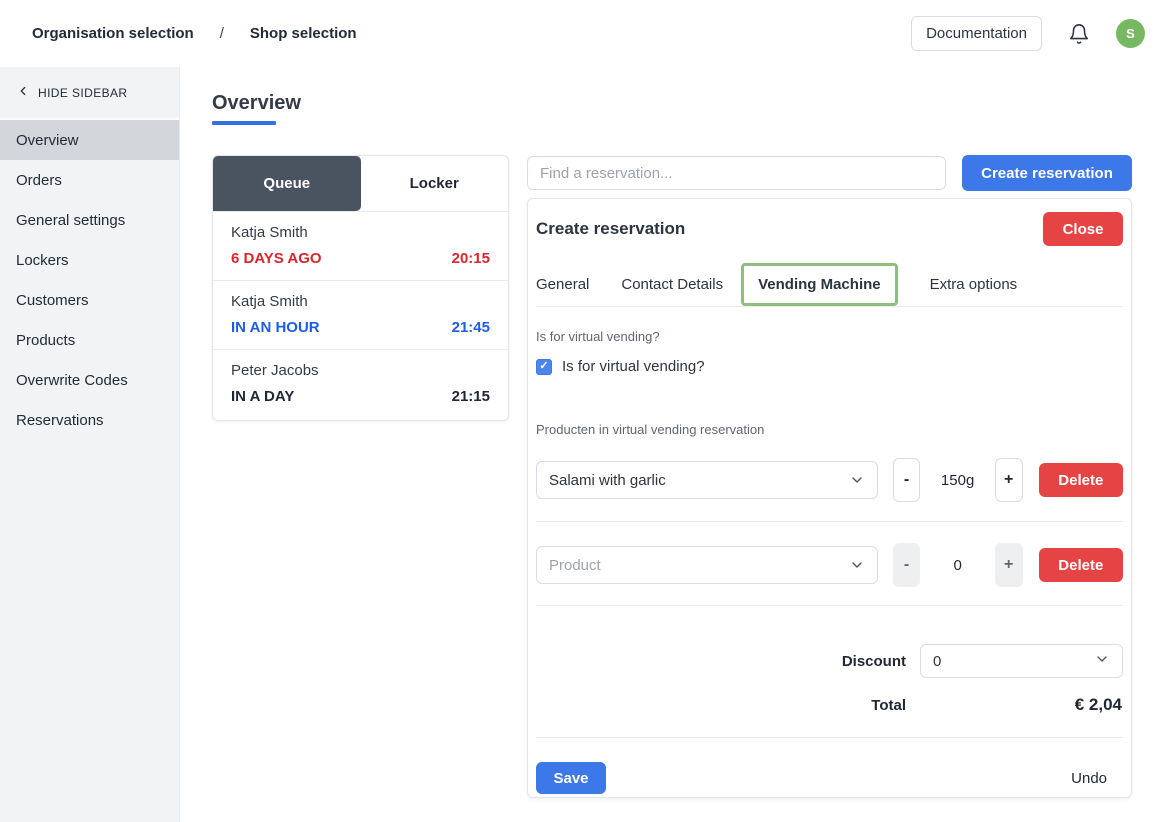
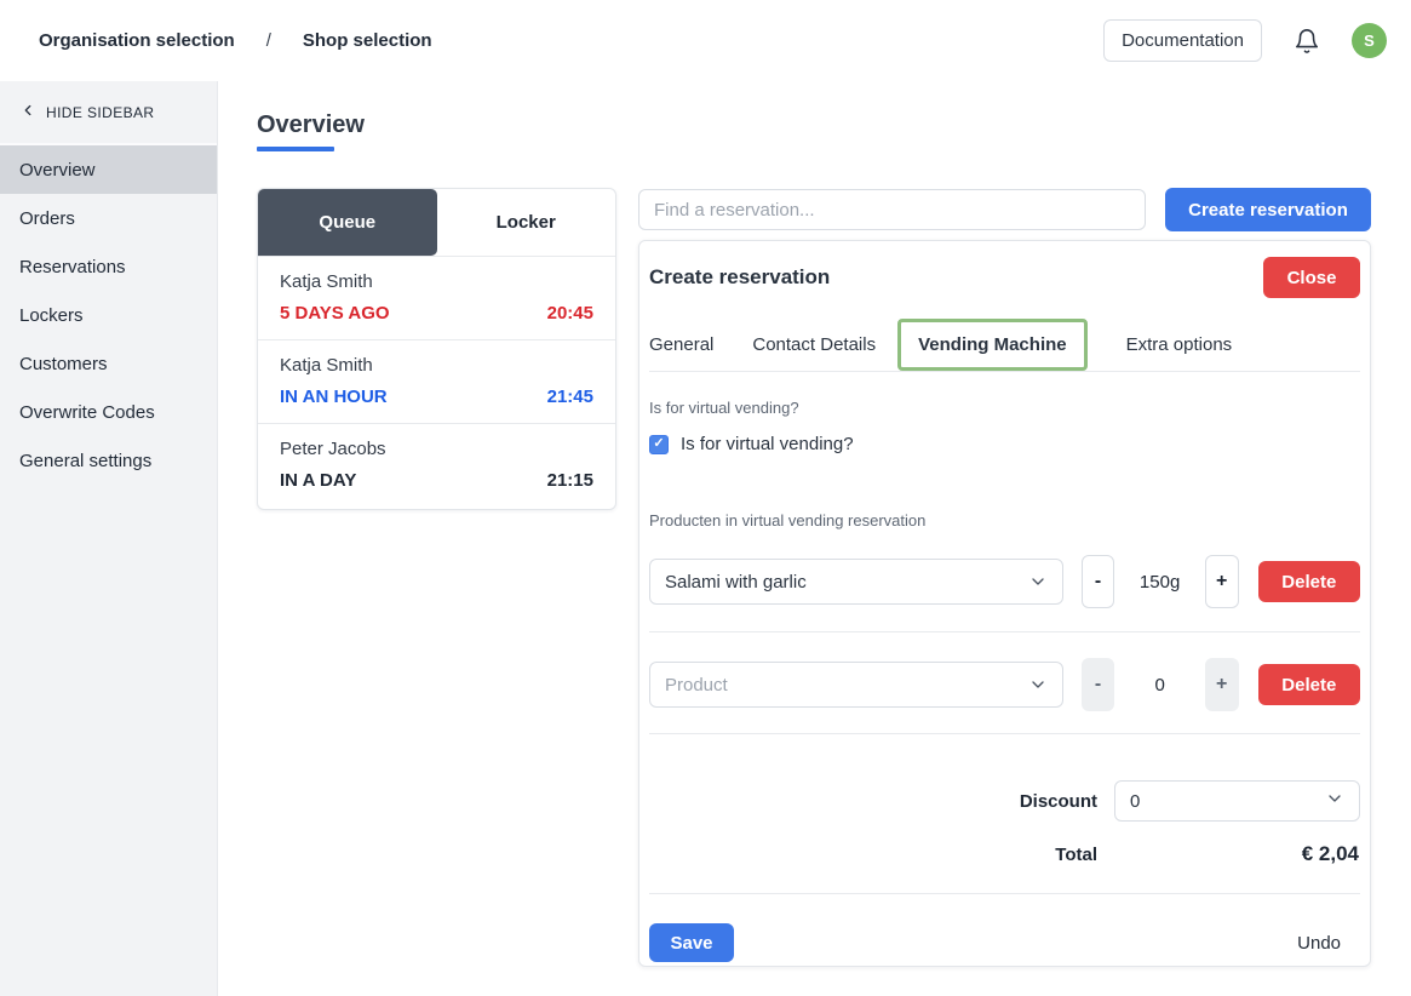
  Organisation selection
  /
  Shop selection
  Documentation
  S
  HIDE SIDEBAR
  Overview
  Orders
- General settings
+ Reservations
  Lockers
  Customers
- Products
  Overwrite Codes
- Reservations
+ General settings
  Overview
  Queue
  Locker
  Katja Smith
- 6 DAYS AGO
+ 5 DAYS AGO
- 20:15
+ 20:45
  Katja Smith
  IN AN HOUR
  21:45
  Peter Jacobs
  IN A DAY
  21:15
  Find a reservation...
  Create reservation
  Create reservation
  Close
  General
  Contact Details
  Vending Machine
  Extra options
  Is for virtual vending?
  ✓
  Is for virtual vending?
  Producten in virtual vending reservation
  Salami with garlic
  -
  150g
  +
  Delete
  Product
  -
  0
  +
  Delete
  Discount
  0
  Total
  € 2,04
  Save
  Undo
